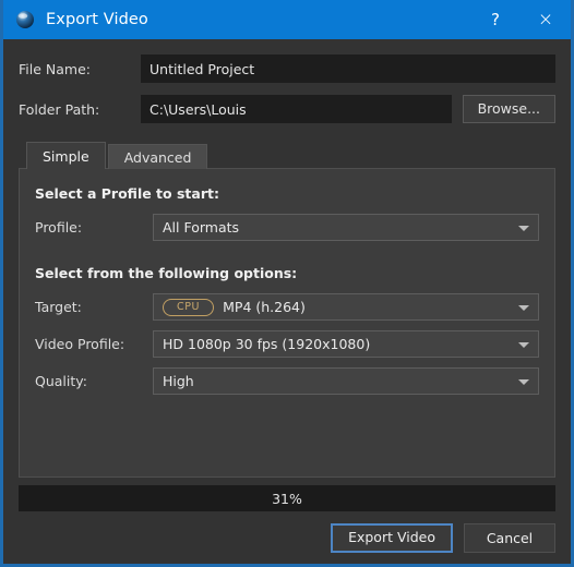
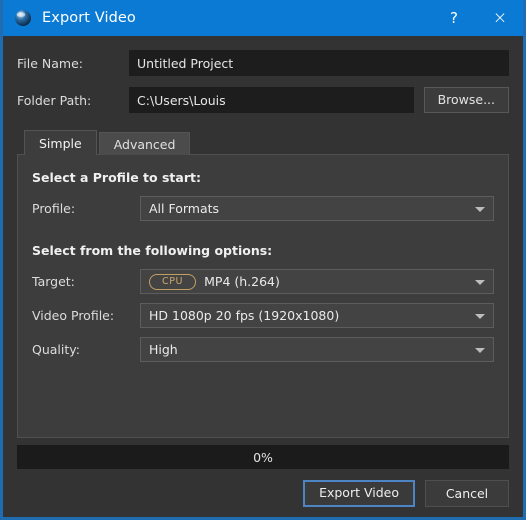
  Export Video
  ?
  ×
  File Name:
  Untitled Project
  Folder Path:
  C:\Users\Louis
  Browse...
  Simple
  Advanced
  Select a Profile to start:
  Profile:
  All Formats
  Select from the following options:
  Target:
  CPU
  MP4 (h.264)
  Video Profile:
- HD 1080p 30 fps (1920x1080)
+ HD 1080p 20 fps (1920x1080)
  Quality:
  High
- 31%
+ 0%
  Export Video
  Cancel
